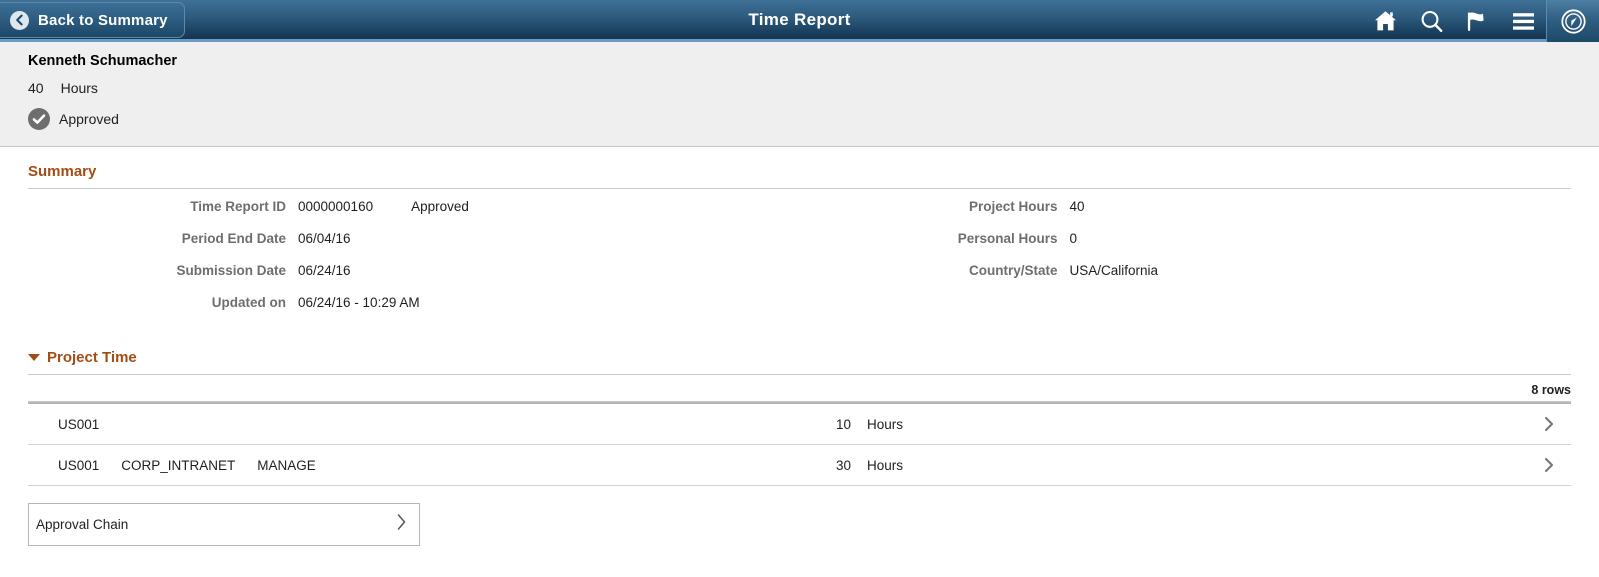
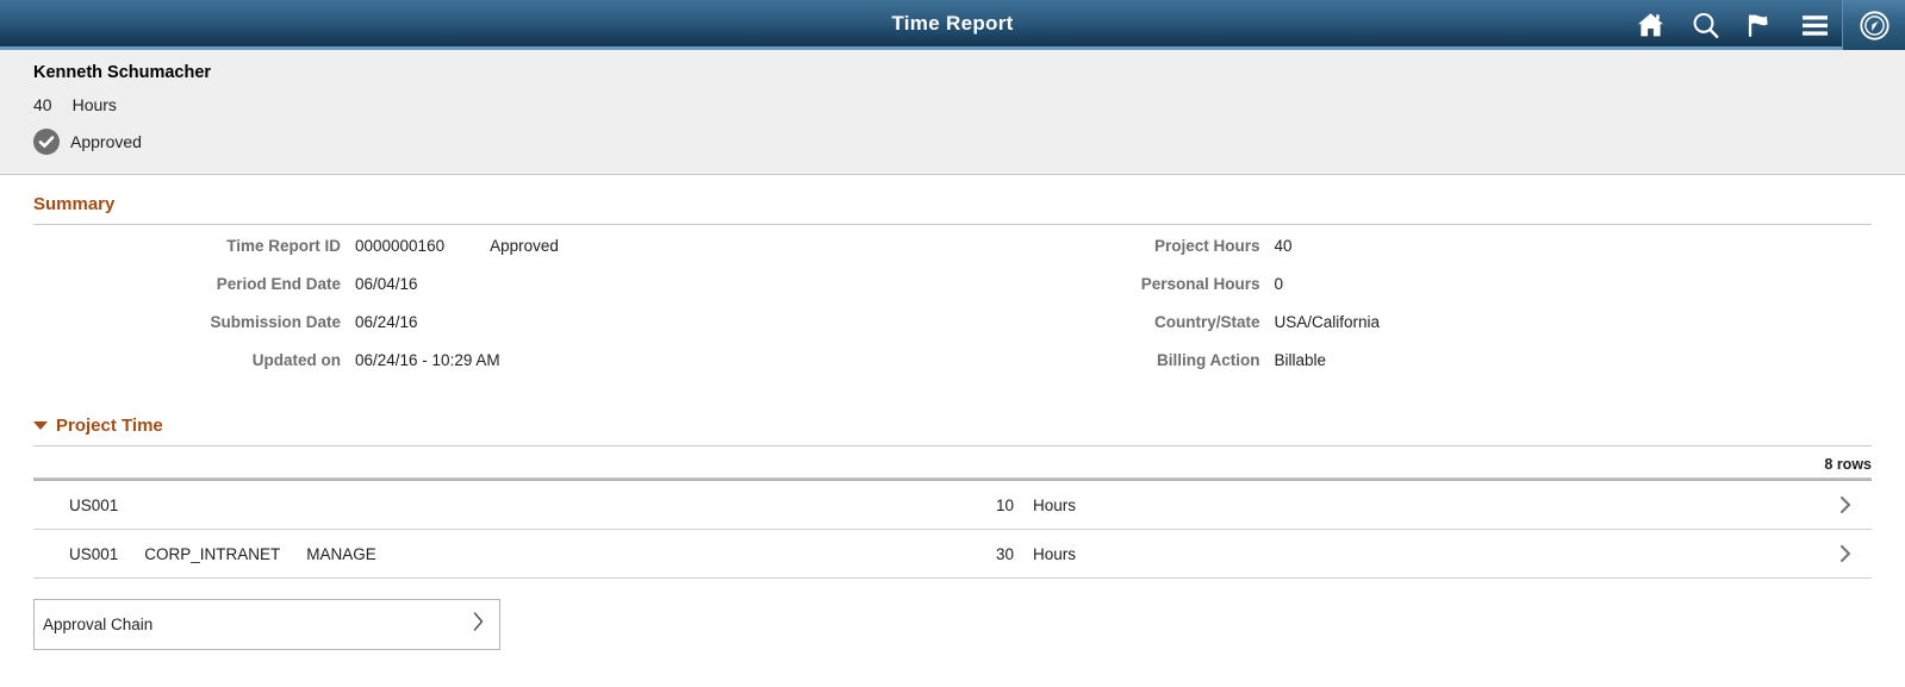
- Back to Summary
  Time Report
  Kenneth Schumacher
  40
  Hours
  Approved
  Summary
  Time Report ID
  0000000160
  Approved
  Period End Date
  06/04/16
  Submission Date
  06/24/16
  Updated on
  06/24/16 - 10:29 AM
  Project Hours
  40
  Personal Hours
  0
  Country/State
  USA/California
+ Billing Action
+ Billable
  Project Time
  8 rows
  US001
  10
  Hours
  US001
  CORP_INTRANET
  MANAGE
  30
  Hours
  Approval Chain
